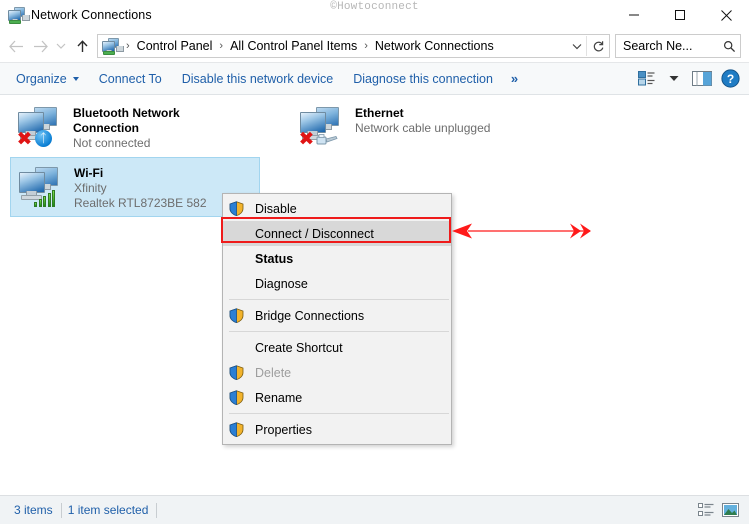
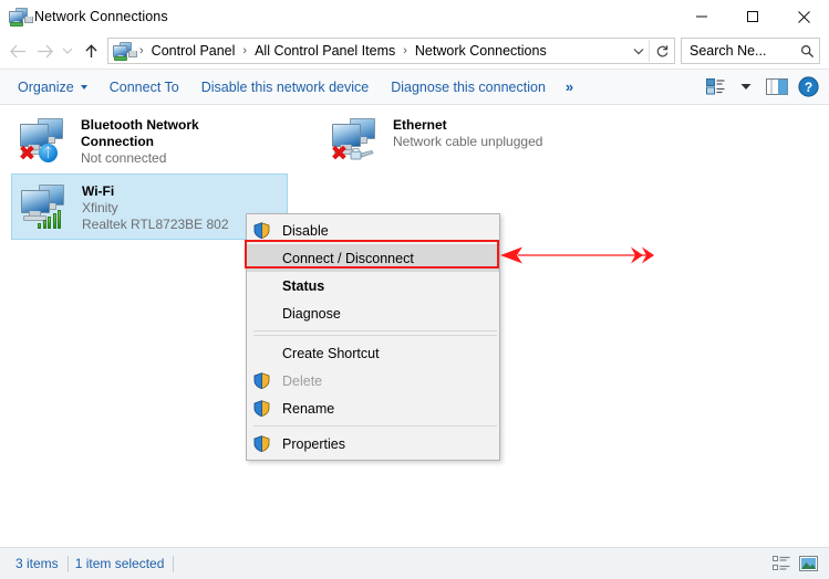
  Network Connections
- ©Howtoconnect
  ›
  Control Panel
  ›
  All Control Panel Items
  ›
  Network Connections
  Search Ne...
  Organize
  Connect To
  Disable this network device
  Diagnose this connection
  »
  ?
  ✖
  ᛏ
  Bluetooth Network
  Connection
  Not connected
  ✖
  Ethernet
  Network cable unplugged
  Wi-Fi
  Xfinity
- Realtek RTL8723BE 582
+ Realtek RTL8723BE 802
  Disable
  Connect / Disconnect
  Status
  Diagnose
- Bridge Connections
  Create Shortcut
  Delete
  Rename
  Properties
  3 items
  1 item selected
